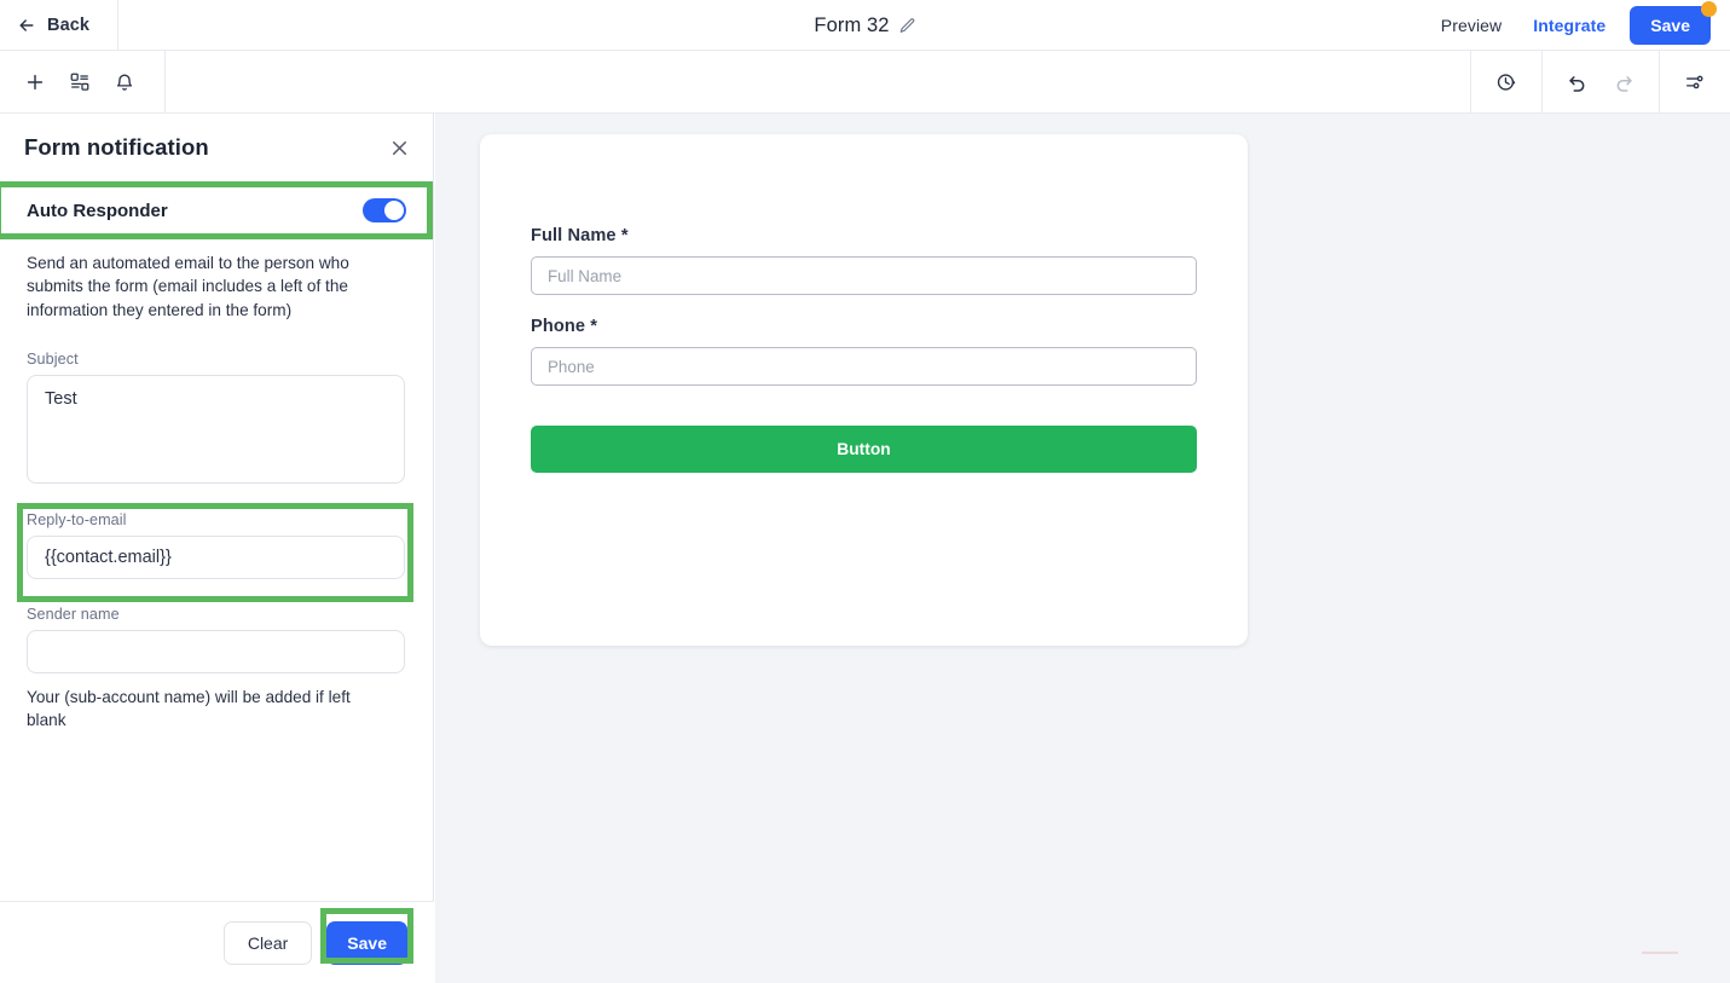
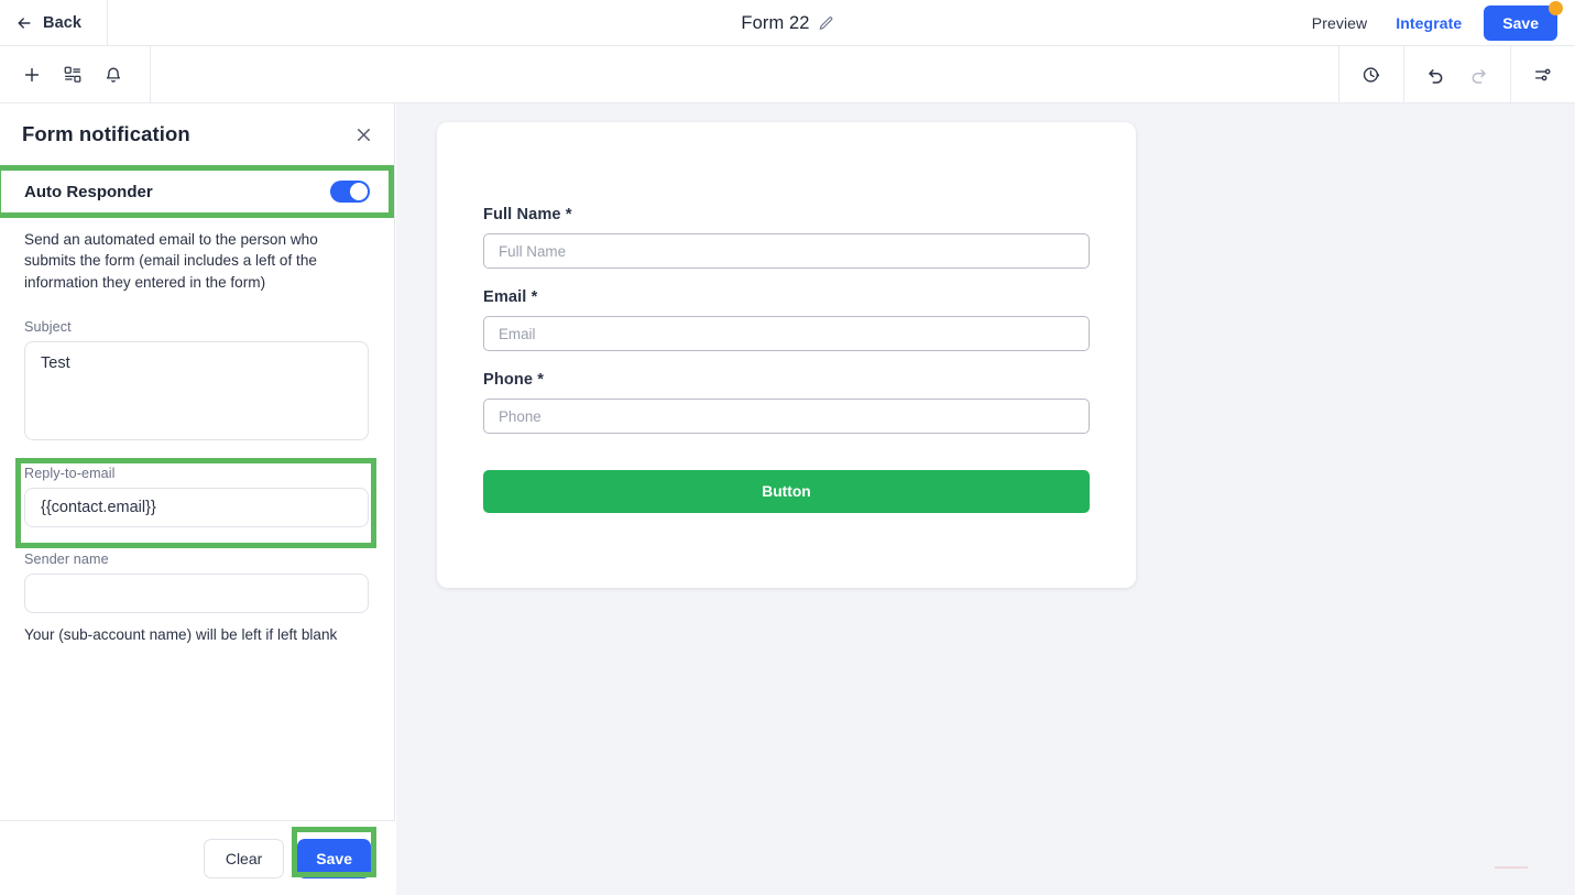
  Back
- Form 32
+ Form 22
  Preview
  Integrate
  Save
  Form notification
  Auto Responder
  Send an automated email to the person who submits the form (email includes a left of the information they entered in the form)
  Subject
  Test
  Reply-to-email
  {{contact.email}}
  Sender name
- Your (sub-account name) will be added if left blank
+ Your (sub-account name) will be left if left blank
  Clear
  Save
  Full Name *
  Full Name
+ Email *
+ Email
  Phone *
  Phone
  Button
